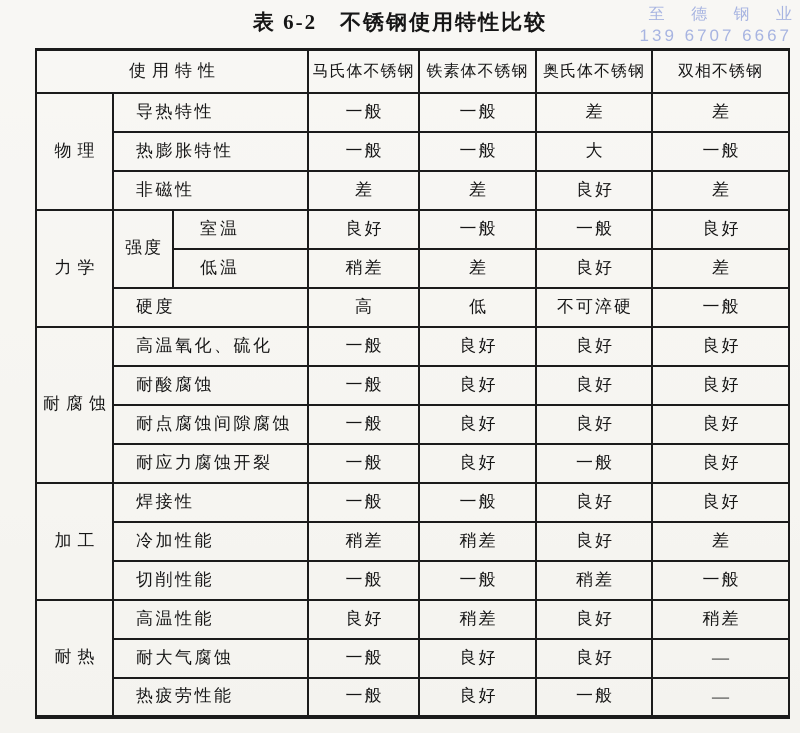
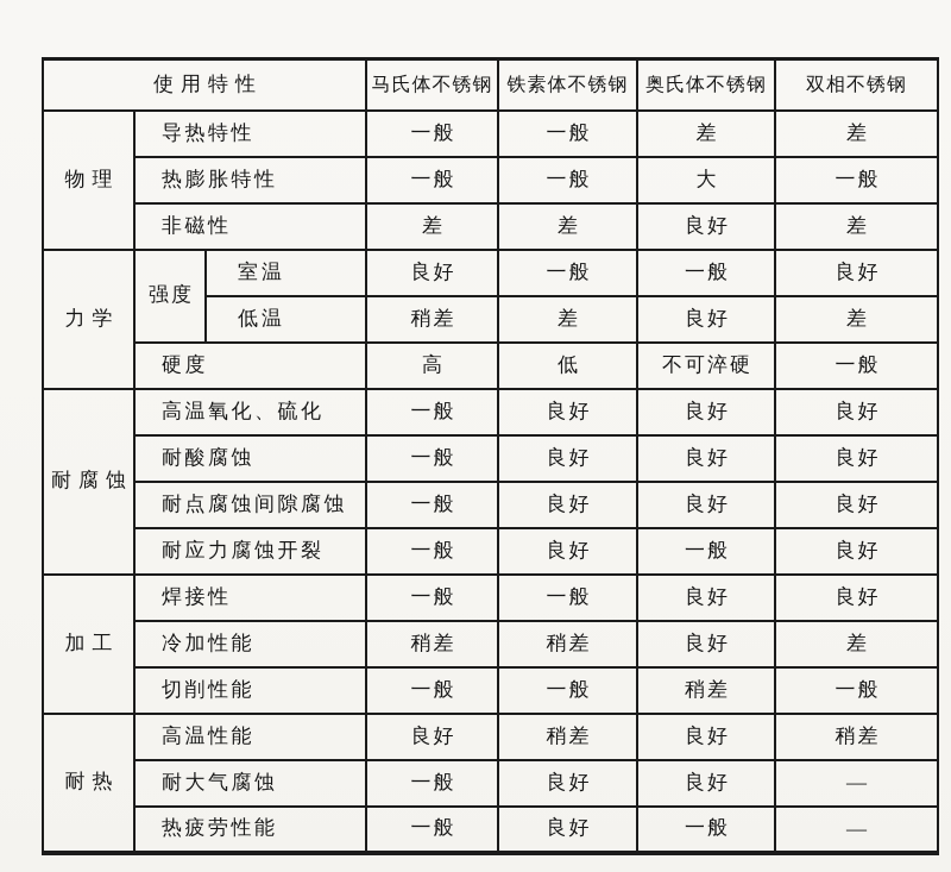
- 至 德 钢 业
- 139 6707 6667
- 表 6-2 不锈钢使用特性比较
  使用特性	马氏体不锈钢	铁素体不锈钢	奥氏体不锈钢	双相不锈钢
  物理	导热特性	一般	一般	差	差
  热膨胀特性	一般	一般	大	一般
  非磁性	差	差	良好	差
  力学	强度	室温	良好	一般	一般	良好
  低温	稍差	差	良好	差
  硬度	高	低	不可淬硬	一般
  耐腐蚀	高温氧化、硫化	一般	良好	良好	良好
  耐酸腐蚀	一般	良好	良好	良好
  耐点腐蚀间隙腐蚀	一般	良好	良好	良好
  耐应力腐蚀开裂	一般	良好	一般	良好
  加工	焊接性	一般	一般	良好	良好
  冷加性能	稍差	稍差	良好	差
  切削性能	一般	一般	稍差	一般
  耐热	高温性能	良好	稍差	良好	稍差
  耐大气腐蚀	一般	良好	良好	—
  热疲劳性能	一般	良好	一般	—
